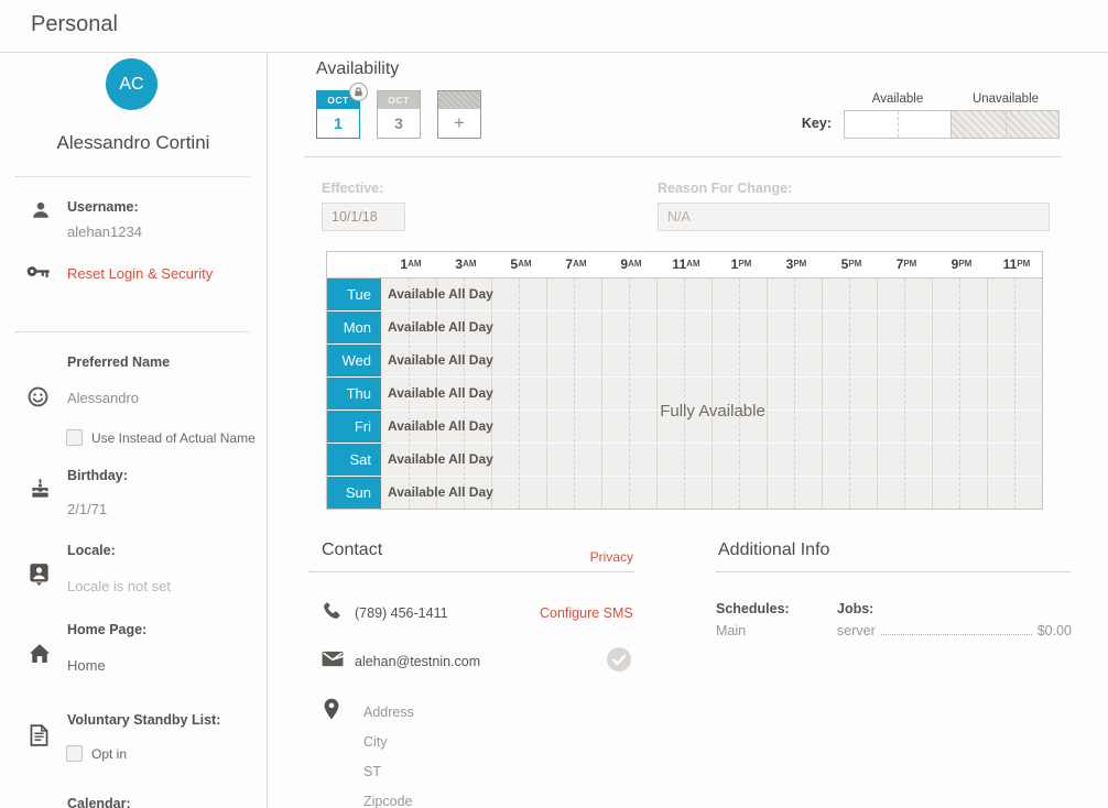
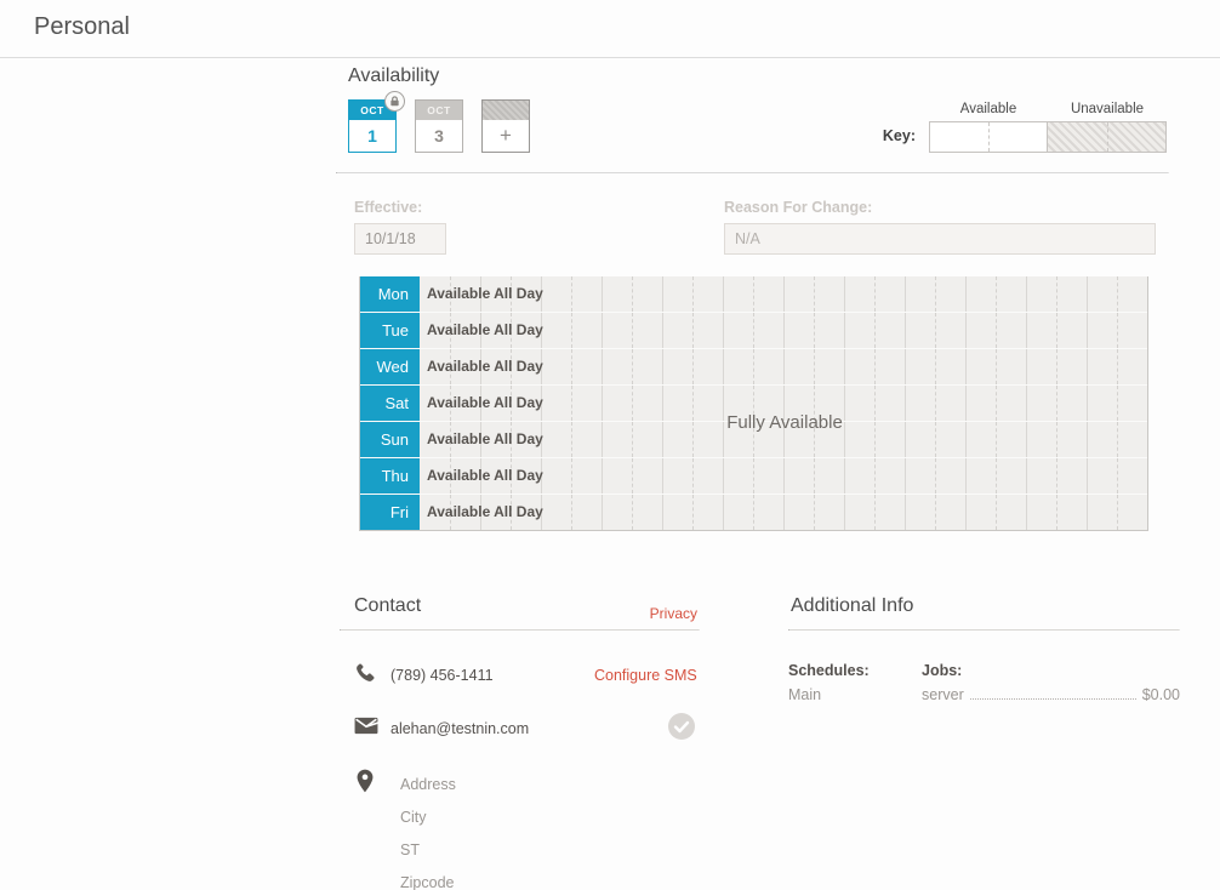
  Personal
- AC
- Alessandro Cortini
- Username:
- alehan1234
- Reset Login & Security
- Preferred Name
- Alessandro
- Use Instead of Actual Name
- Birthday:
- 2/1/71
- Locale:
- Locale is not set
- Home Page:
- Home
- Voluntary Standby List:
- Opt in
- Calendar:
  Availability
  OCT
  1
  OCT
  3
  +
  Key:
  Available
  Unavailable
  Effective:
  10/1/18
  Reason For Change:
  N/A
- 1AM
- 3AM
- 5AM
- 7AM
- 9AM
- 11AM
- 1PM
- 3PM
- 5PM
- 7PM
- 9PM
- 11PM
  Fully Available
- Tue
+ Mon
  Available All Day
- Mon
+ Tue
  Available All Day
  Wed
  Available All Day
- Thu
+ Sat
  Available All Day
- Fri
+ Sun
  Available All Day
- Sat
+ Thu
  Available All Day
- Sun
+ Fri
  Available All Day
  Contact
  Privacy
  (789) 456-1411
  Configure SMS
  alehan@testnin.com
  Address
  City
  ST
  Zipcode
  Additional Info
  Schedules:
  Main
  Jobs:
  server
  $0.00
